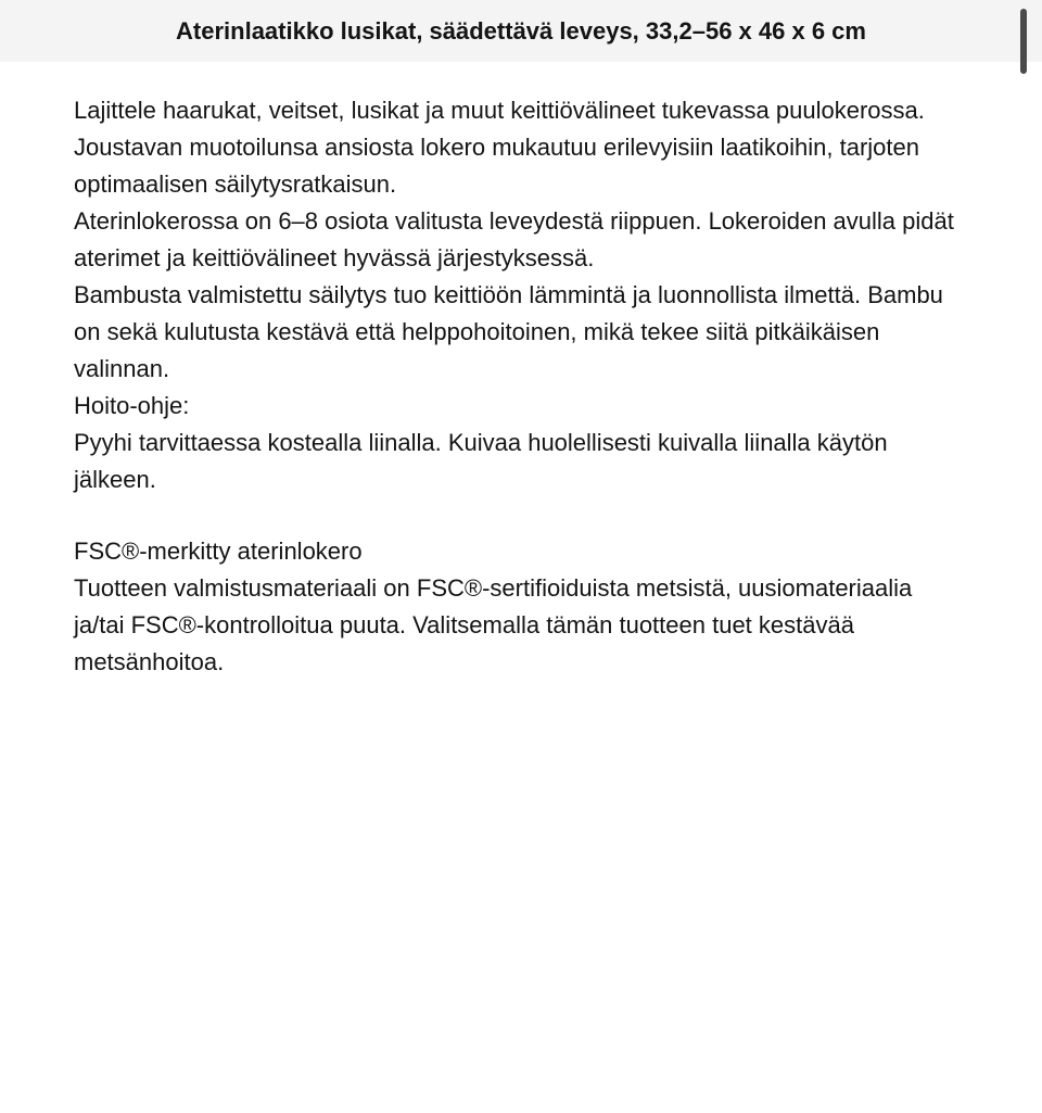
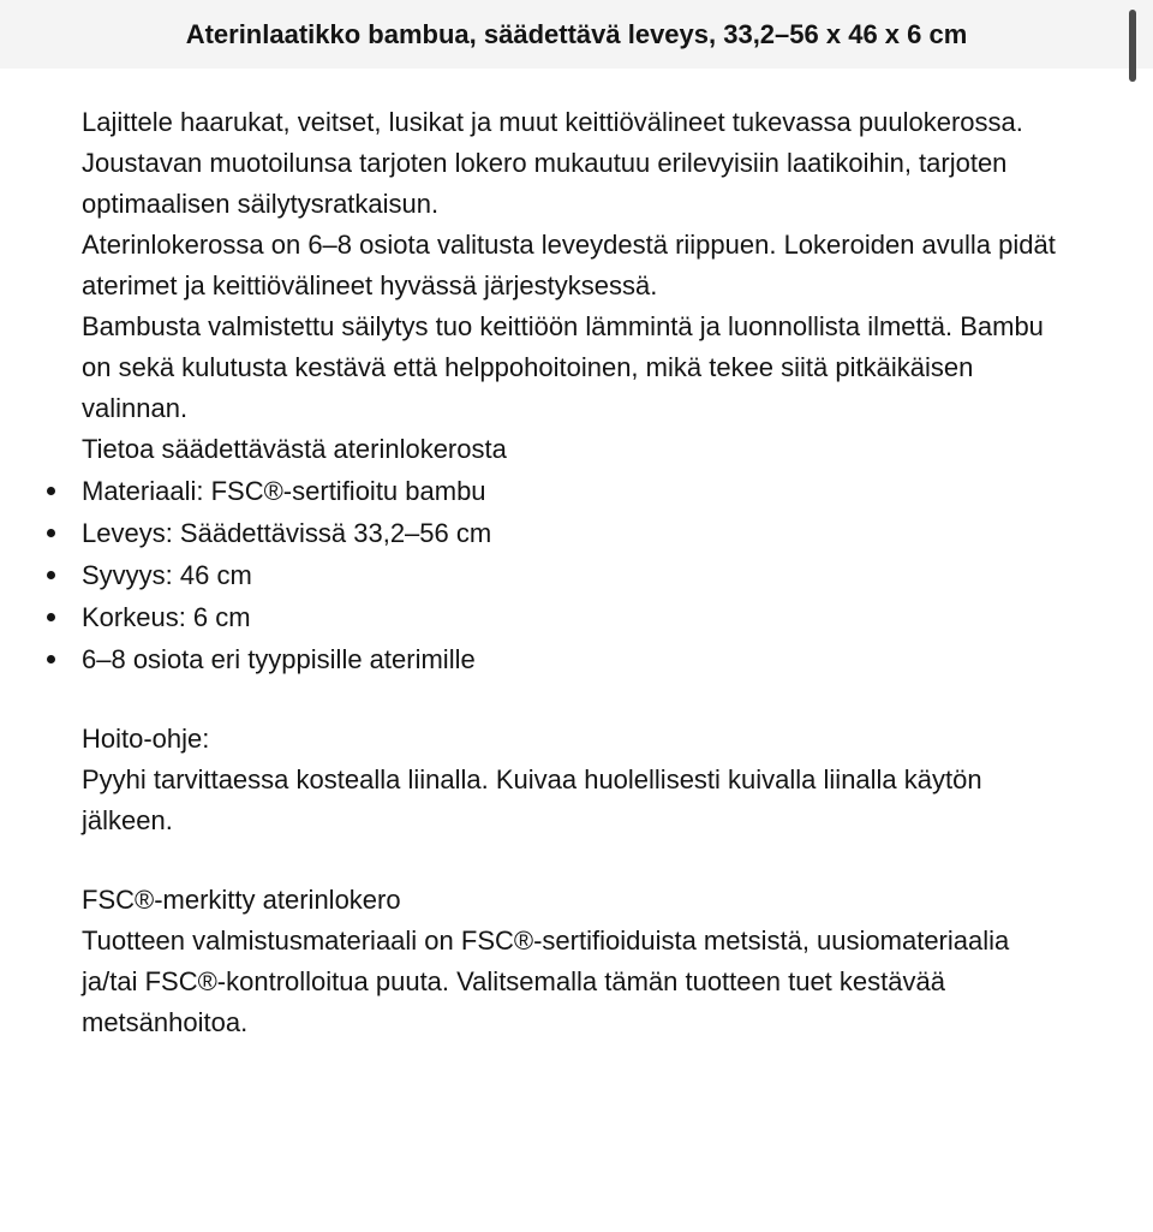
- Aterinlaatikko lusikat, säädettävä leveys, 33,2–56 x 46 x 6 cm
+ Aterinlaatikko bambua, säädettävä leveys, 33,2–56 x 46 x 6 cm
- Lajittele haarukat, veitset, lusikat ja muut keittiövälineet tukevassa puulokerossa. Joustavan muotoilunsa ansiosta lokero mukautuu erilevyisiin laatikoihin, tarjoten optimaalisen säilytysratkaisun.
+ Lajittele haarukat, veitset, lusikat ja muut keittiövälineet tukevassa puulokerossa. Joustavan muotoilunsa tarjoten lokero mukautuu erilevyisiin laatikoihin, tarjoten optimaalisen säilytysratkaisun.
  Aterinlokerossa on 6–8 osiota valitusta leveydestä riippuen. Lokeroiden avulla pidät aterimet ja keittiövälineet hyvässä järjestyksessä.
  Bambusta valmistettu säilytys tuo keittiöön lämmintä ja luonnollista ilmettä. Bambu on sekä kulutusta kestävä että helppohoitoinen, mikä tekee siitä pitkäikäisen valinnan.
+ Tietoa säädettävästä aterinlokerosta
+ Materiaali: FSC®-sertifioitu bambu
+ Leveys: Säädettävissä 33,2–56 cm
+ Syvyys: 46 cm
+ Korkeus: 6 cm
+ 6–8 osiota eri tyyppisille aterimille
  Hoito-ohje:
  Pyyhi tarvittaessa kostealla liinalla. Kuivaa huolellisesti kuivalla liinalla käytön jälkeen.
  FSC®-merkitty aterinlokero
  Tuotteen valmistusmateriaali on FSC®-sertifioiduista metsistä, uusiomateriaalia ja/tai FSC®-kontrolloitua puuta. Valitsemalla tämän tuotteen tuet kestävää metsänhoitoa.
